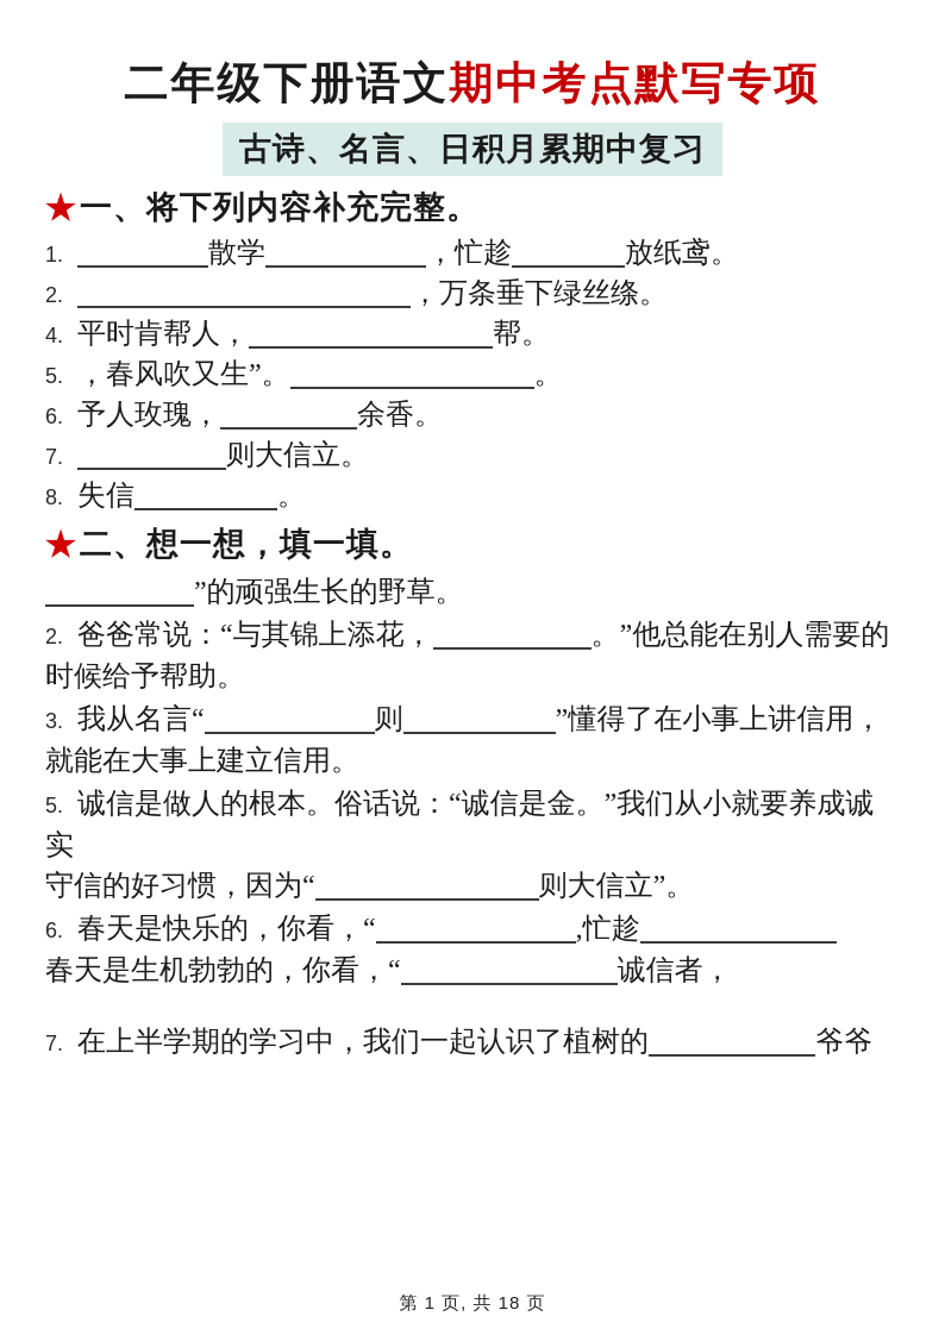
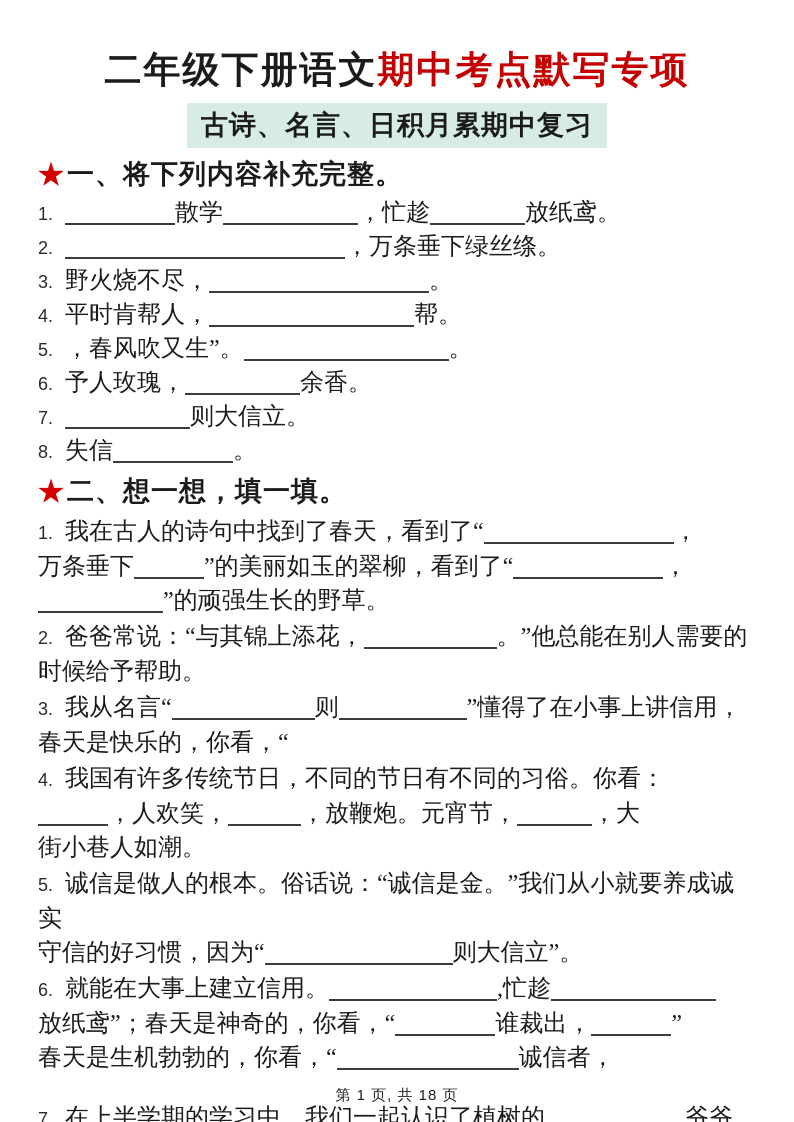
  二年级下册语文期中考点默写专项
  古诗、名言、日积月累期中复习
  ★一、将下列内容补充完整。
  1. 散学 ，忙趁 放纸鸢。
  2. ，万条垂下绿丝绦。
+ 3. 野火烧不尽， 。
  4. 平时肯帮人， 帮。
  5. ，春风吹又生”。 。
  6. 予人玫瑰， 余香。
  7. 则大信立。
  8. 失信 。
  ★二、想一想，填一填。
+ 1. 我在古人的诗句中找到了春天，看到了“ ，
+ 万条垂下 ”的美丽如玉的翠柳，看到了“ ，
  ”的顽强生长的野草。
  2. 爸爸常说：“与其锦上添花， 。”他总能在别人需要的
  时候给予帮助。
  3. 我从名言“ 则 ”懂得了在小事上讲信用，
- 就能在大事上建立信用。
+ 春天是快乐的，你看，“
+ 4. 我国有许多传统节日，不同的节日有不同的习俗。你看：
+ ，人欢笑， ，放鞭炮。元宵节， ，大
+ 街小巷人如潮。
  5. 诚信是做人的根本。俗话说：“诚信是金。”我们从小就要养成诚实
  守信的好习惯，因为“ 则大信立”。
- 6. 春天是快乐的，你看，“ ,忙趁
+ 6. 就能在大事上建立信用。 ,忙趁
+ 放纸鸢”；春天是神奇的，你看，“ 谁裁出， ”
  春天是生机勃勃的，你看，“ 诚信者，
  7. 在上半学期的学习中，我们一起认识了植树的 爷爷
  第 1 页, 共 18 页
